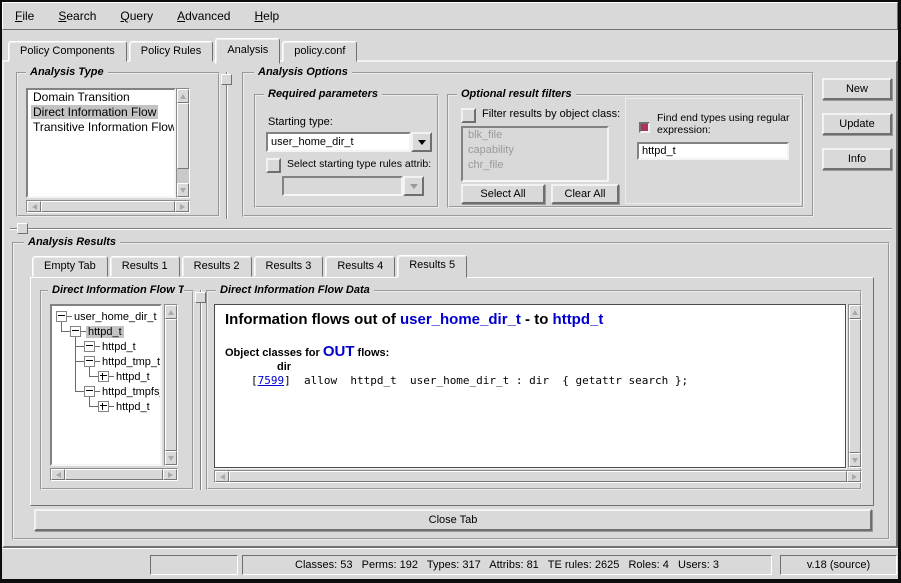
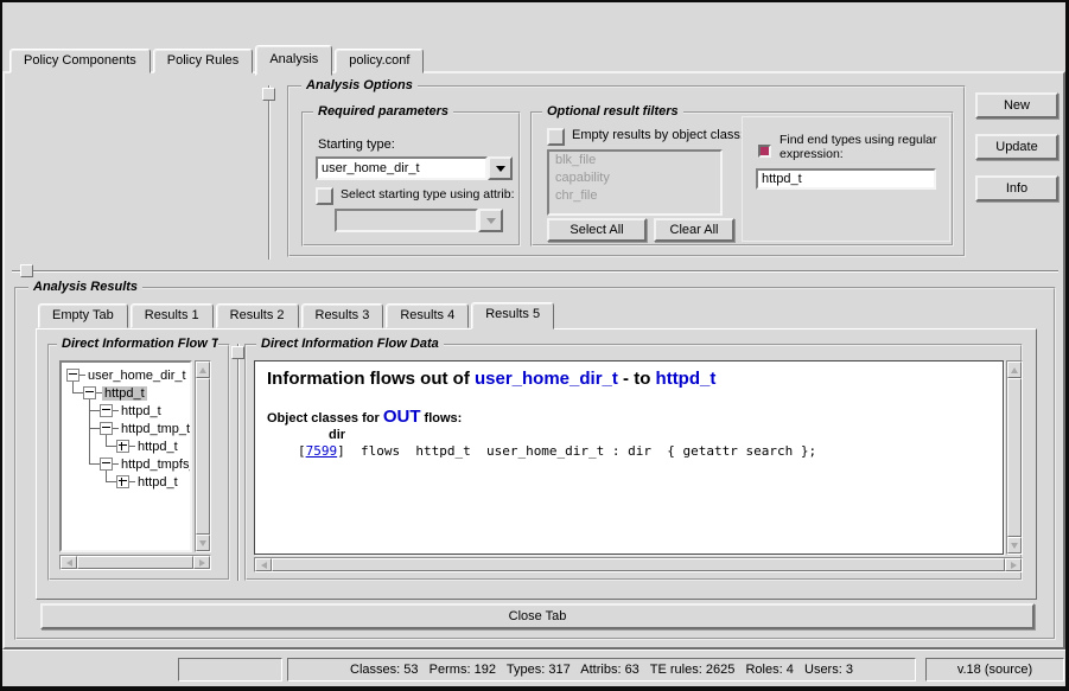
- File
- Search
- Query
- Advanced
- Help
  Policy Components
  Policy Rules
  Analysis
  policy.conf
- Analysis Type
- Domain Transition
- Direct Information Flow
- Transitive Information Flow
  Analysis Options
  Required parameters
  Starting type:
  user_home_dir_t
- Select starting type rules attrib:
+ Select starting type using attrib:
  Optional result filters
- Filter results by object class:
+ Empty results by object class:
  blk_file
  capability
  chr_file
  Select All
  Clear All
  Find end types using regular expression:
  httpd_t
  New
  Update
  Info
  Analysis Results
  Empty Tab
  Results 1
  Results 2
  Results 3
  Results 4
  Results 5
  Direct Information Flow T
  user_home_dir_t
  httpd_t
  httpd_t
  httpd_tmp_t
  httpd_t
  httpd_tmpfs
  httpd_t
  Direct Information Flow Data
  Information flows out of user_home_dir_t - to httpd_t
  Object classes for OUT flows:
  dir
- [7599] allow httpd_t user_home_dir_t : dir { getattr search };
+ [7599] flows httpd_t user_home_dir_t : dir { getattr search };
  Close Tab
- Classes: 53 Perms: 192 Types: 317 Attribs: 81 TE rules: 2625 Roles: 4 Users: 3
+ Classes: 53 Perms: 192 Types: 317 Attribs: 63 TE rules: 2625 Roles: 4 Users: 3
  v.18 (source)
